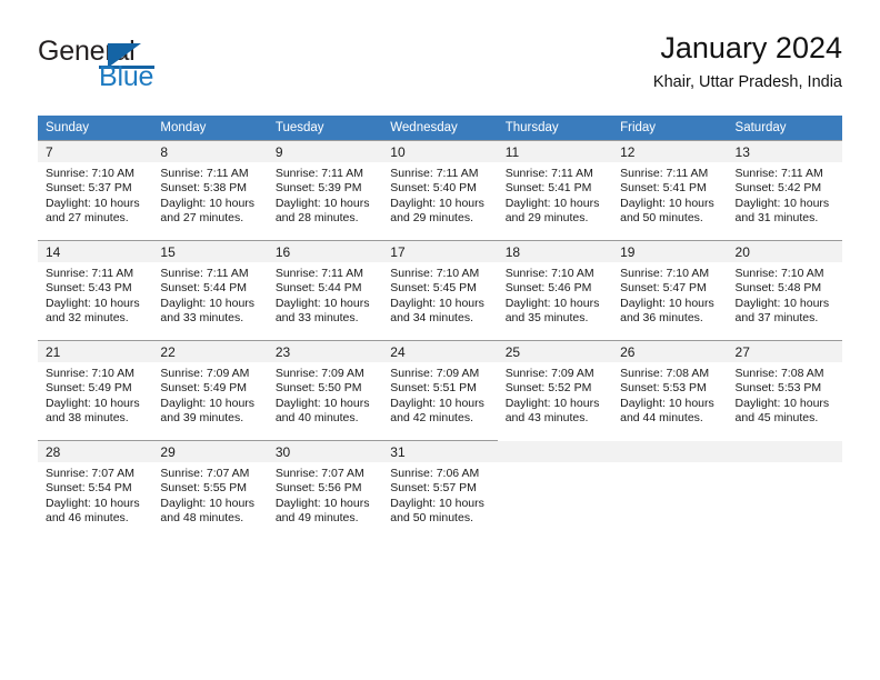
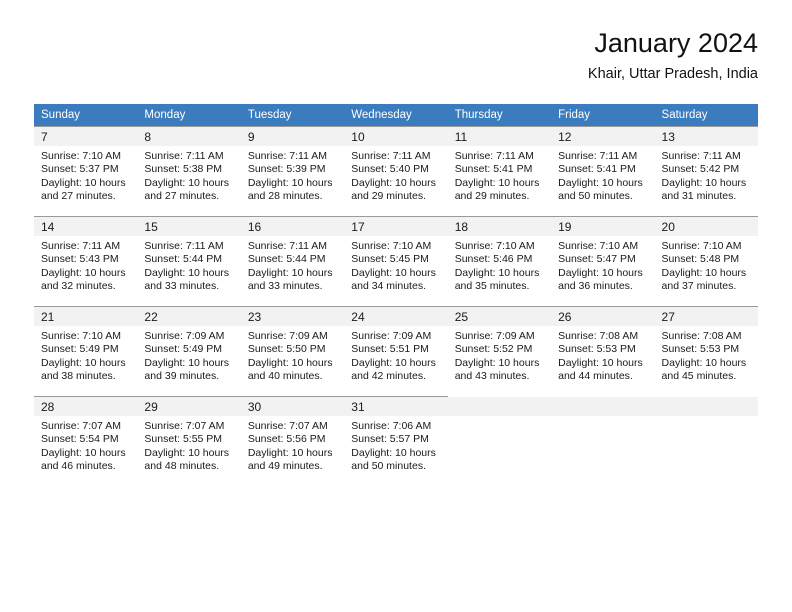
- General
- Blue
  January 2024
  Khair, Uttar Pradesh, India
  Sunday	Monday	Tuesday	Wednesday	Thursday	Friday	Saturday
  7Sunrise: 7:10 AMSunset: 5:37 PMDaylight: 10 hoursand 27 minutes.	8Sunrise: 7:11 AMSunset: 5:38 PMDaylight: 10 hoursand 27 minutes.	9Sunrise: 7:11 AMSunset: 5:39 PMDaylight: 10 hoursand 28 minutes.	10Sunrise: 7:11 AMSunset: 5:40 PMDaylight: 10 hoursand 29 minutes.	11Sunrise: 7:11 AMSunset: 5:41 PMDaylight: 10 hoursand 29 minutes.	12Sunrise: 7:11 AMSunset: 5:41 PMDaylight: 10 hoursand 50 minutes.	13Sunrise: 7:11 AMSunset: 5:42 PMDaylight: 10 hoursand 31 minutes.
  14Sunrise: 7:11 AMSunset: 5:43 PMDaylight: 10 hoursand 32 minutes.	15Sunrise: 7:11 AMSunset: 5:44 PMDaylight: 10 hoursand 33 minutes.	16Sunrise: 7:11 AMSunset: 5:44 PMDaylight: 10 hoursand 33 minutes.	17Sunrise: 7:10 AMSunset: 5:45 PMDaylight: 10 hoursand 34 minutes.	18Sunrise: 7:10 AMSunset: 5:46 PMDaylight: 10 hoursand 35 minutes.	19Sunrise: 7:10 AMSunset: 5:47 PMDaylight: 10 hoursand 36 minutes.	20Sunrise: 7:10 AMSunset: 5:48 PMDaylight: 10 hoursand 37 minutes.
  21Sunrise: 7:10 AMSunset: 5:49 PMDaylight: 10 hoursand 38 minutes.	22Sunrise: 7:09 AMSunset: 5:49 PMDaylight: 10 hoursand 39 minutes.	23Sunrise: 7:09 AMSunset: 5:50 PMDaylight: 10 hoursand 40 minutes.	24Sunrise: 7:09 AMSunset: 5:51 PMDaylight: 10 hoursand 42 minutes.	25Sunrise: 7:09 AMSunset: 5:52 PMDaylight: 10 hoursand 43 minutes.	26Sunrise: 7:08 AMSunset: 5:53 PMDaylight: 10 hoursand 44 minutes.	27Sunrise: 7:08 AMSunset: 5:53 PMDaylight: 10 hoursand 45 minutes.
  28Sunrise: 7:07 AMSunset: 5:54 PMDaylight: 10 hoursand 46 minutes.	29Sunrise: 7:07 AMSunset: 5:55 PMDaylight: 10 hoursand 48 minutes.	30Sunrise: 7:07 AMSunset: 5:56 PMDaylight: 10 hoursand 49 minutes.	31Sunrise: 7:06 AMSunset: 5:57 PMDaylight: 10 hoursand 50 minutes.
